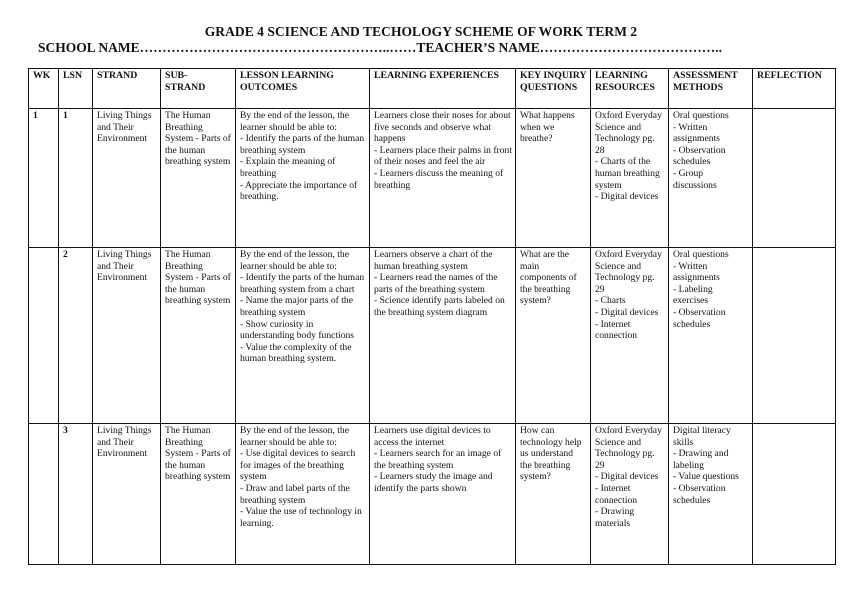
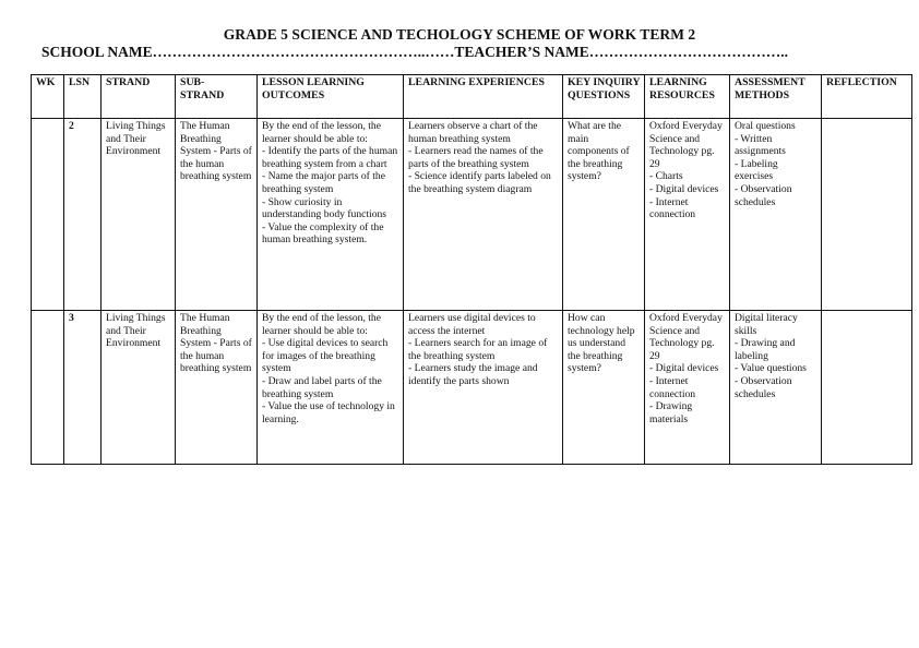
- GRADE 4 SCIENCE AND TECHOLOGY SCHEME OF WORK TERM 2
+ GRADE 5 SCIENCE AND TECHOLOGY SCHEME OF WORK TERM 2
  SCHOOL NAME………………………………………………..……TEACHER’S NAME…………………………………..
  WK	LSN	STRAND	SUB- STRAND	LESSON LEARNING OUTCOMES	LEARNING EXPERIENCES	KEY INQUIRY QUESTIONS	LEARNING RESOURCES	ASSESSMENT METHODS	REFLECTION
- 1	1	Living Things and Their Environment	The Human Breathing System - Parts of the human breathing system	By the end of the lesson, the learner should be able to: - Identify the parts of the human breathing system - Explain the meaning of breathing - Appreciate the importance of breathing.	Learners close their noses for about five seconds and observe what happens - Learners place their palms in front of their noses and feel the air - Learners discuss the meaning of breathing	What happens when we breathe?	Oxford Everyday Science and Technology pg. 28 - Charts of the human breathing system - Digital devices	Oral questions - Written assignments - Observation schedules - Group discussions
  	2	Living Things and Their Environment	The Human Breathing System - Parts of the human breathing system	By the end of the lesson, the learner should be able to: - Identify the parts of the human breathing system from a chart - Name the major parts of the breathing system - Show curiosity in understanding body functions - Value the complexity of the human breathing system.	Learners observe a chart of the human breathing system - Learners read the names of the parts of the breathing system - Science identify parts labeled on the breathing system diagram	What are the main components of the breathing system?	Oxford Everyday Science and Technology pg. 29 - Charts - Digital devices - Internet connection	Oral questions - Written assignments - Labeling exercises - Observation schedules
  	3	Living Things and Their Environment	The Human Breathing System - Parts of the human breathing system	By the end of the lesson, the learner should be able to: - Use digital devices to search for images of the breathing system - Draw and label parts of the breathing system - Value the use of technology in learning.	Learners use digital devices to access the internet - Learners search for an image of the breathing system - Learners study the image and identify the parts shown	How can technology help us understand the breathing system?	Oxford Everyday Science and Technology pg. 29 - Digital devices - Internet connection - Drawing materials	Digital literacy skills - Drawing and labeling - Value questions - Observation schedules
